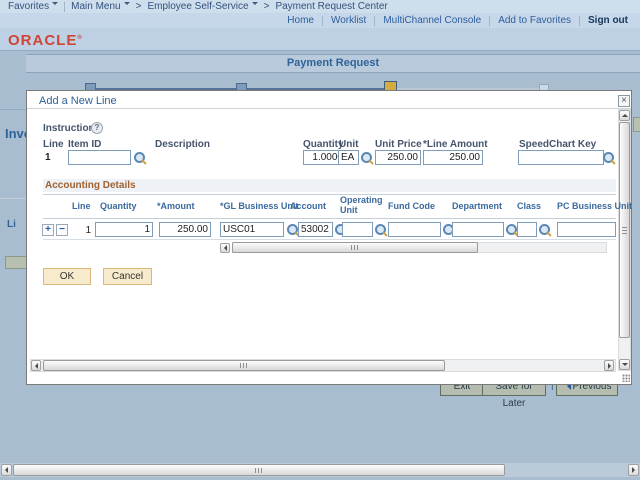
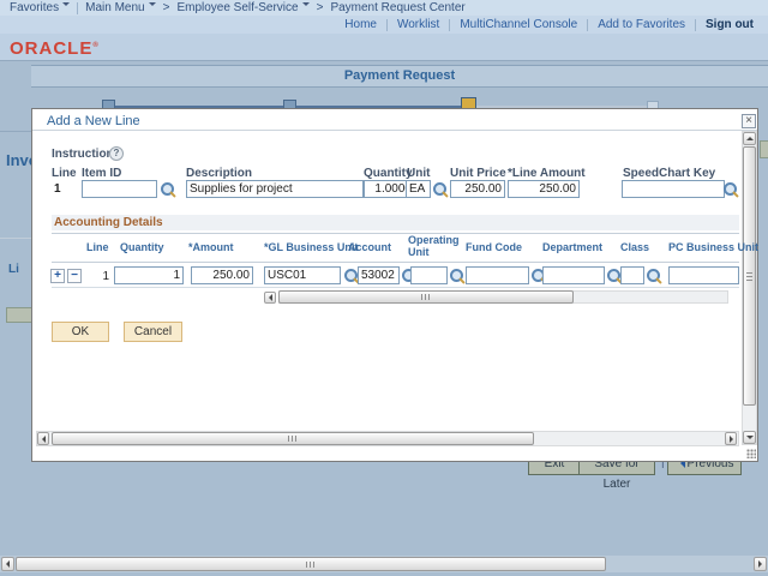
  Favorites
  Main Menu
  >
  Employee Self-Service
  >
  Payment Request Center
  Home
  Worklist
  MultiChannel Console
  Add to Favorites
  Sign out
  ORACLE
  Payment Request
  Inv
  Li
  Exit
  Save for Later
  |
  Previous
  Add a New Line
  ×
  Instructio
  ?
  Line
  Item ID
  Description
  Quantity
  Unit
  Unit Price
  *Line Amount
  SpeedChart Key
  1
+ Supplies for project
  1.000
  EA
  250.00
  250.00
  Accounting Details
  Line
  Quantity
  *Amount
  *GL Business Unit
  Account
  Operating Unit
  Fund Code
  Department
  Class
  PC Business Unit
  +
  −
  1
  1
  250.00
  USC01
  53002
  OK
  Cancel
